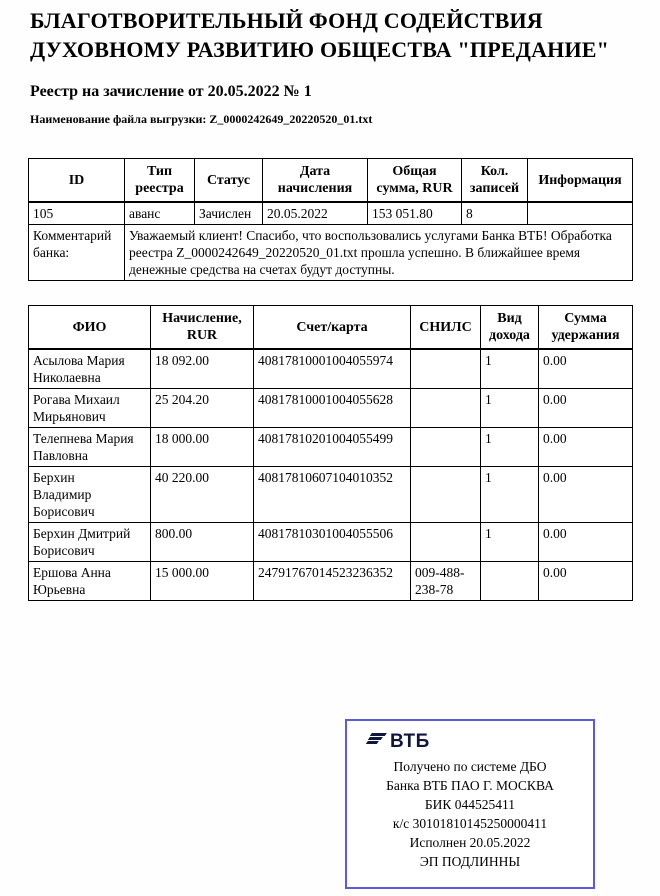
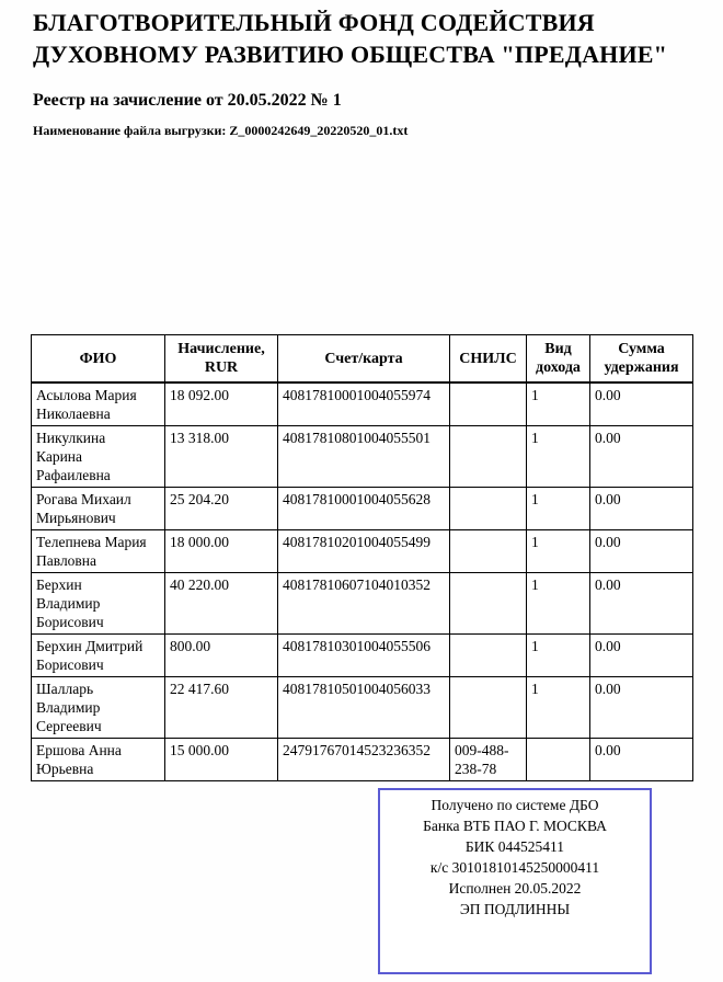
  БЛАГОТВОРИТЕЛЬНЫЙ ФОНД СОДЕЙСТВИЯ
  ДУХОВНОМУ РАЗВИТИЮ ОБЩЕСТВА "ПРЕДАНИЕ"
  Реестр на зачисление от 20.05.2022 № 1
  Наименование файла выгрузки: Z_0000242649_20220520_01.txt
- ID	Тип реестра	Статус	Дата начисления	Общая сумма, RUR	Кол. записей	Информация
- 105	аванс	Зачислен	20.05.2022	153 051.80	8
- Комментарий банка:	Уважаемый клиент! Спасибо, что воспользовались услугами Банка ВТБ! Обработка реестра Z_0000242649_20220520_01.txt прошла успешно. В ближайшее время денежные средства на счетах будут доступны.
  ФИО	Начисление, RUR	Счет/карта	СНИЛС	Вид дохода	Сумма удержания
  Асылова Мария Николаевна	18 092.00	40817810001004055974		1	0.00
+ Никулкина Карина Рафаилевна	13 318.00	40817810801004055501		1	0.00
  Рогава Михаил Мирьянович	25 204.20	40817810001004055628		1	0.00
  Телепнева Мария Павловна	18 000.00	40817810201004055499		1	0.00
  Берхин Владимир Борисович	40 220.00	40817810607104010352		1	0.00
  Берхин Дмитрий Борисович	800.00	40817810301004055506		1	0.00
+ Шалларь Владимир Сергеевич	22 417.60	40817810501004056033		1	0.00
  Ершова Анна Юрьевна	15 000.00	24791767014523236352	009-488- 238-78		0.00
- ВТБ
  Получено по системе ДБО
  Банка ВТБ ПАО Г. МОСКВА
  БИК 044525411
  к/с 30101810145250000411
  Исполнен 20.05.2022
  ЭП ПОДЛИННЫ
